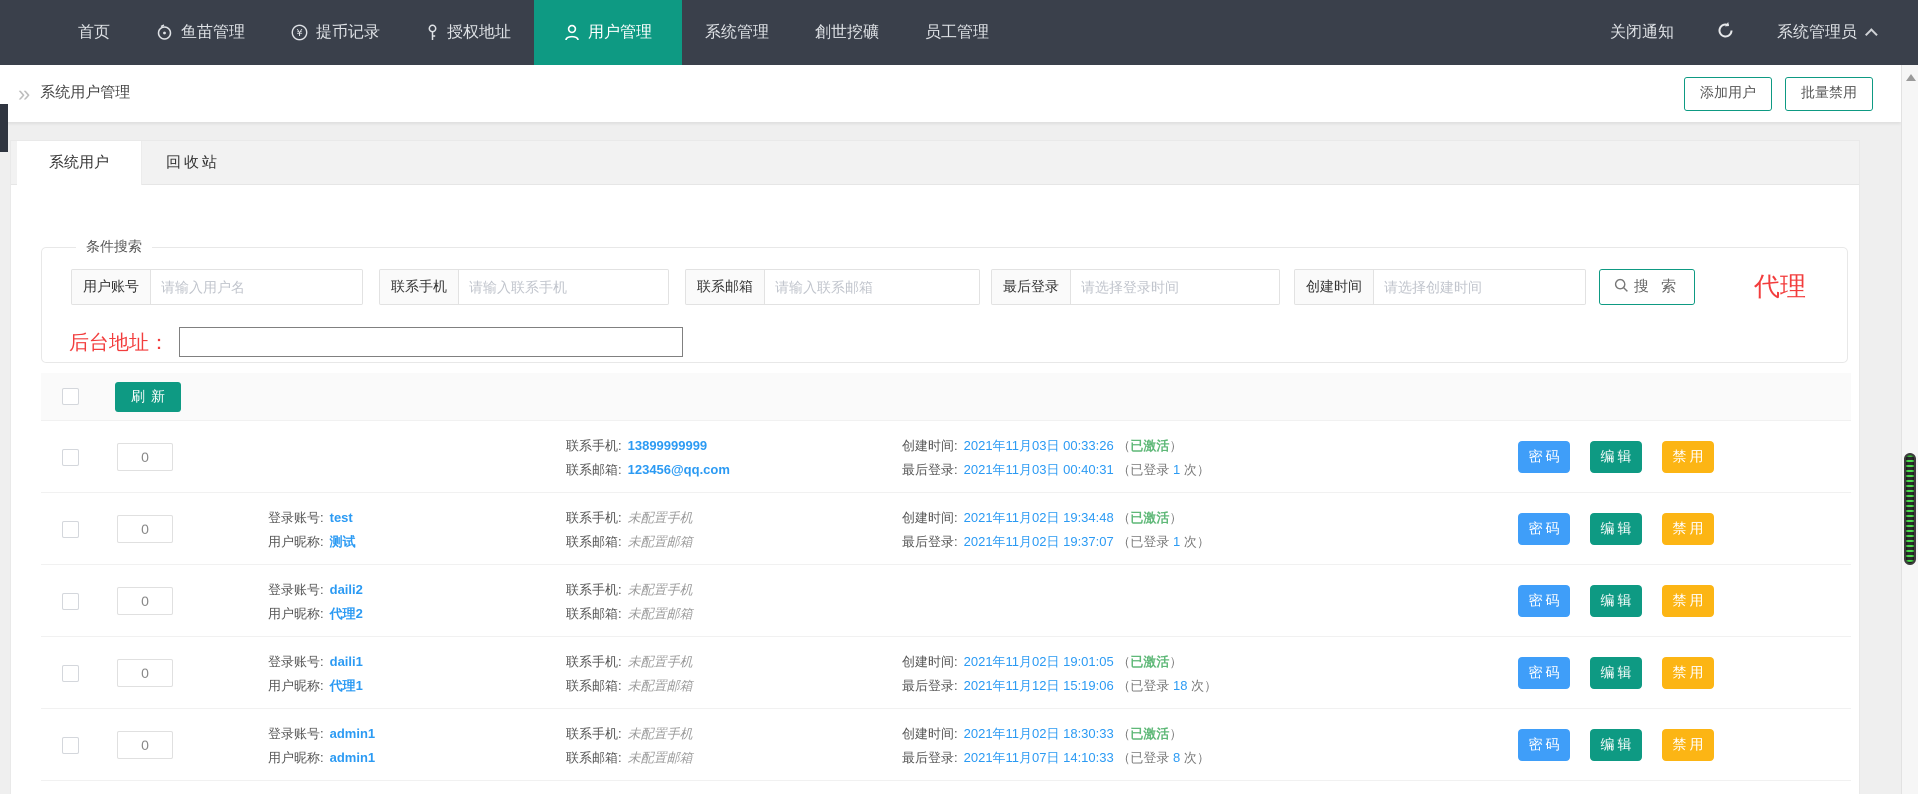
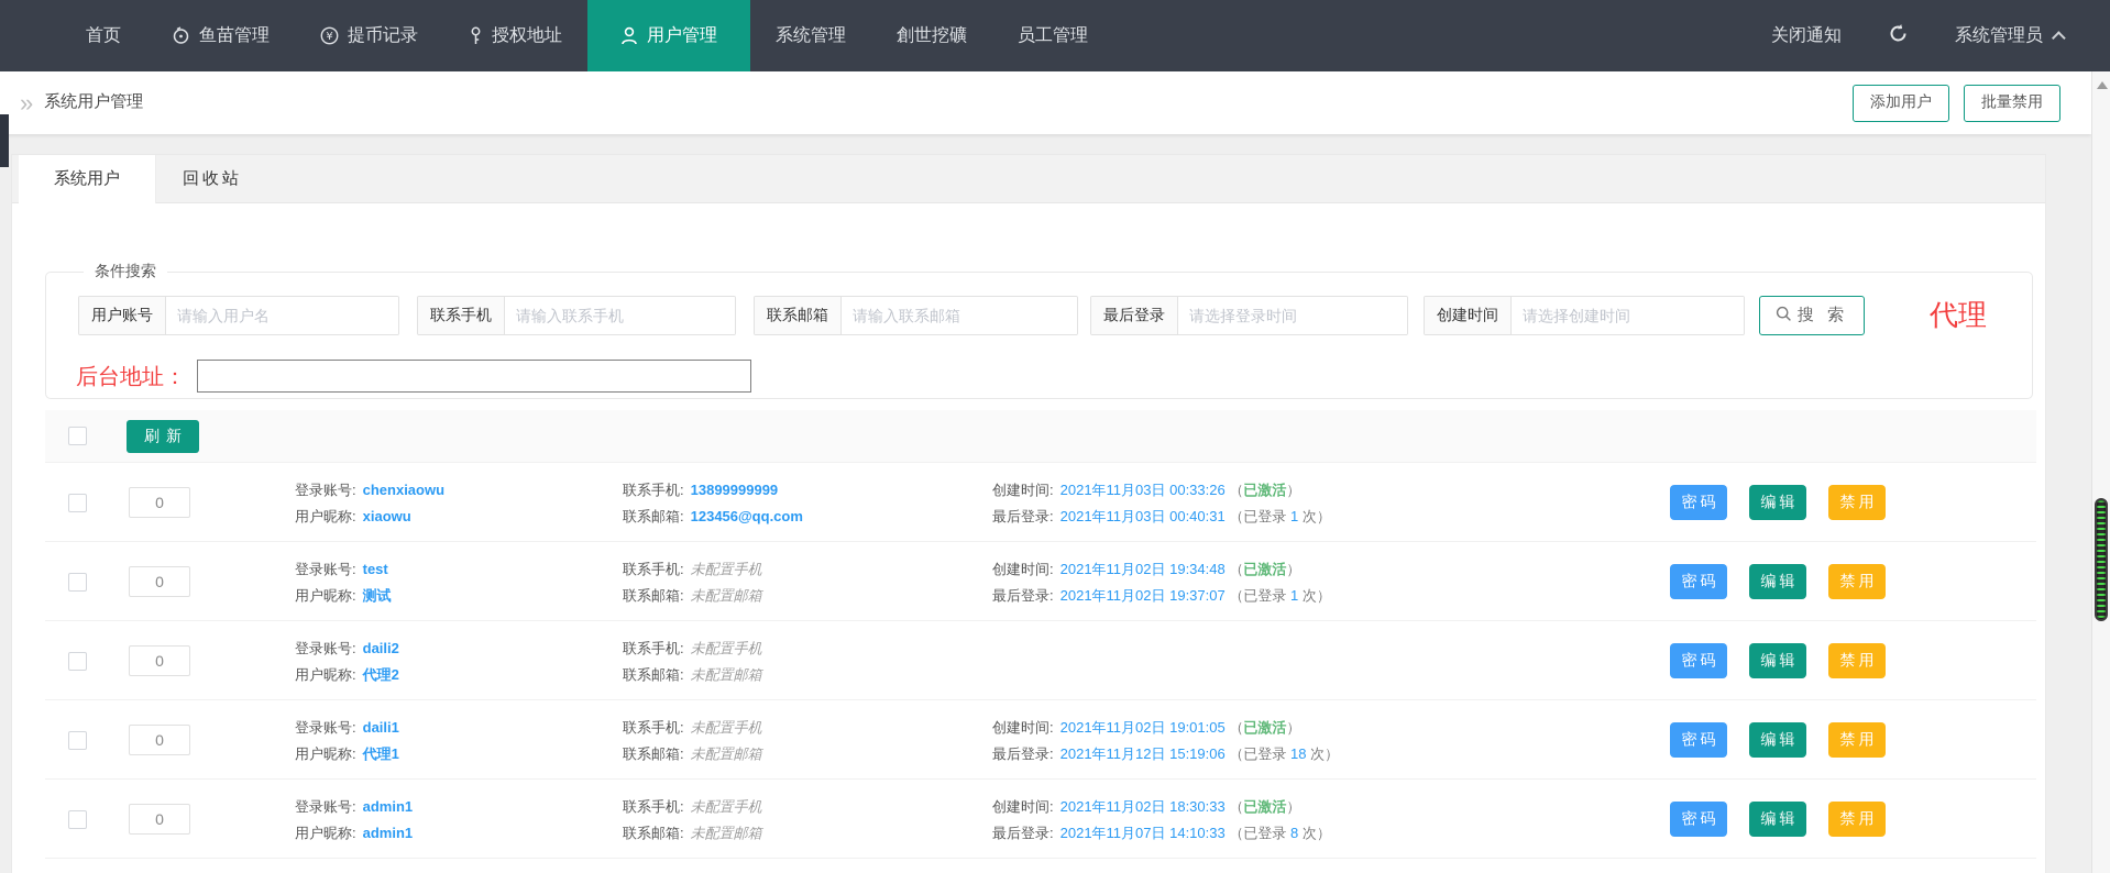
  首页
  鱼苗管理
  ¥
  提币记录
  授权地址
  用户管理
  系统管理
  創世挖礦
  员工管理
  关闭通知
  系统管理员
  »
  系统用户管理
  添加用户
  批量禁用
  系统用户
  回收站
  条件搜索
  用户账号
  请输入用户名
  联系手机
  请输入联系手机
  联系邮箱
  请输入联系邮箱
  最后登录
  请选择登录时间
  创建时间
  请选择创建时间
  搜 索
  代理
  后台地址：
  刷新
  0
+ 登录账号: chenxiaowu
+ 用户昵称: xiaowu
  联系手机: 13899999999
  联系邮箱: 123456@qq.com
  创建时间: 2021年11月03日 00:33:26 （已激活）
  最后登录: 2021年11月03日 00:40:31 （已登录 1 次）
  密码
  编辑
  禁用
  0
  登录账号: test
  用户昵称: 测试
  联系手机: 未配置手机
  联系邮箱: 未配置邮箱
  创建时间: 2021年11月02日 19:34:48 （已激活）
  最后登录: 2021年11月02日 19:37:07 （已登录 1 次）
  密码
  编辑
  禁用
  0
  登录账号: daili2
  用户昵称: 代理2
  联系手机: 未配置手机
  联系邮箱: 未配置邮箱
  密码
  编辑
  禁用
  0
  登录账号: daili1
  用户昵称: 代理1
  联系手机: 未配置手机
  联系邮箱: 未配置邮箱
  创建时间: 2021年11月02日 19:01:05 （已激活）
  最后登录: 2021年11月12日 15:19:06 （已登录 18 次）
  密码
  编辑
  禁用
  0
  登录账号: admin1
  用户昵称: admin1
  联系手机: 未配置手机
  联系邮箱: 未配置邮箱
  创建时间: 2021年11月02日 18:30:33 （已激活）
  最后登录: 2021年11月07日 14:10:33 （已登录 8 次）
  密码
  编辑
  禁用
